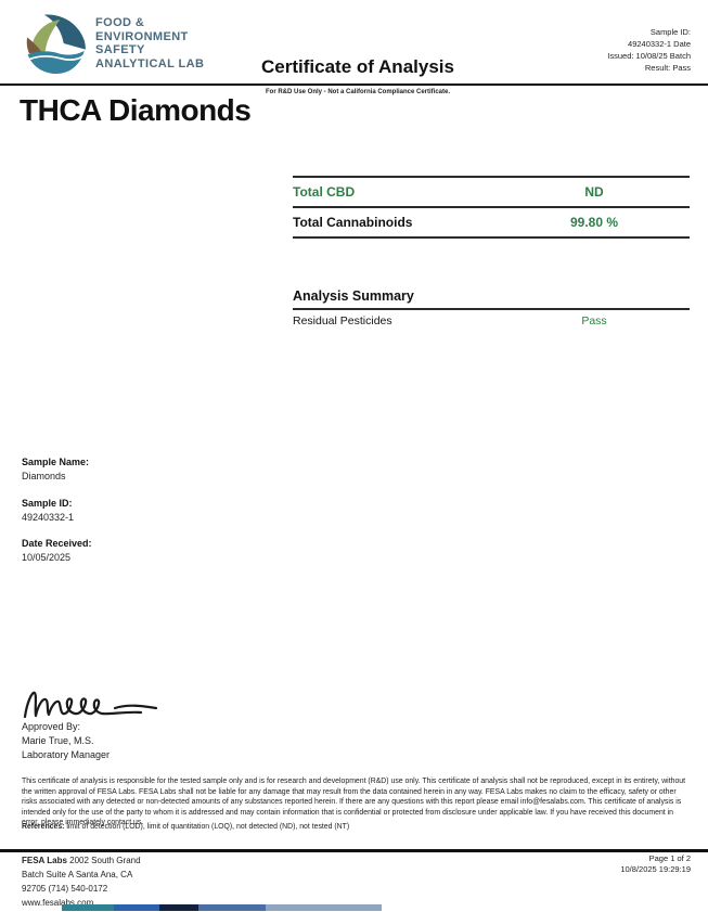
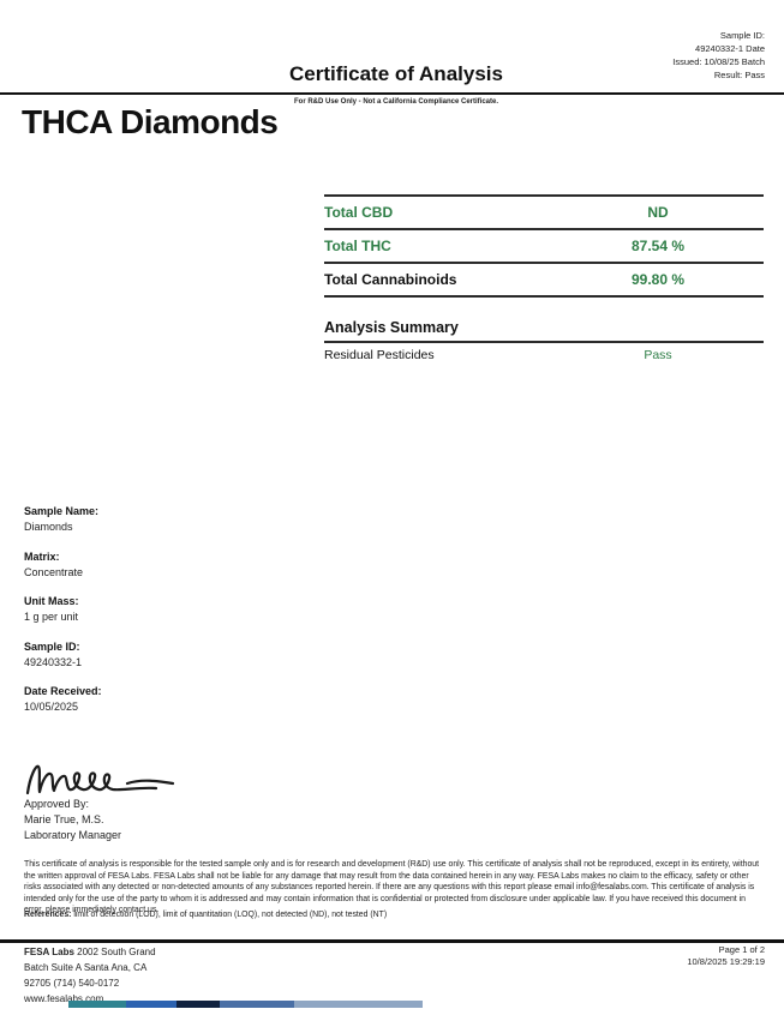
- FOOD &
- ENVIRONMENT
- SAFETY
- ANALYTICAL LAB
  Certificate of Analysis
  Sample ID:
  49240332-1 Date
  Issued: 10/08/25 Batch
  Result: Pass
  THCA Diamonds
  Total CBD
  ND
+ Total THC
+ 87.54 %
  Total Cannabinoids
  99.80 %
  Analysis Summary
  Residual Pesticides
  Pass
  Sample Name:
  Diamonds
+ Matrix:
+ Concentrate
+ Unit Mass:
+ 1 g per unit
  Sample ID:
  49240332-1
  Date Received:
  10/05/2025
  Approved By:
  Marie True, M.S.
  Laboratory Manager
  FESA Labs 2002 South Grand
  Batch Suite A Santa Ana, CA
  92705 (714) 540-0172
  www.fesalabs.com
  Page 1 of 2
  10/8/2025 19:29:19
